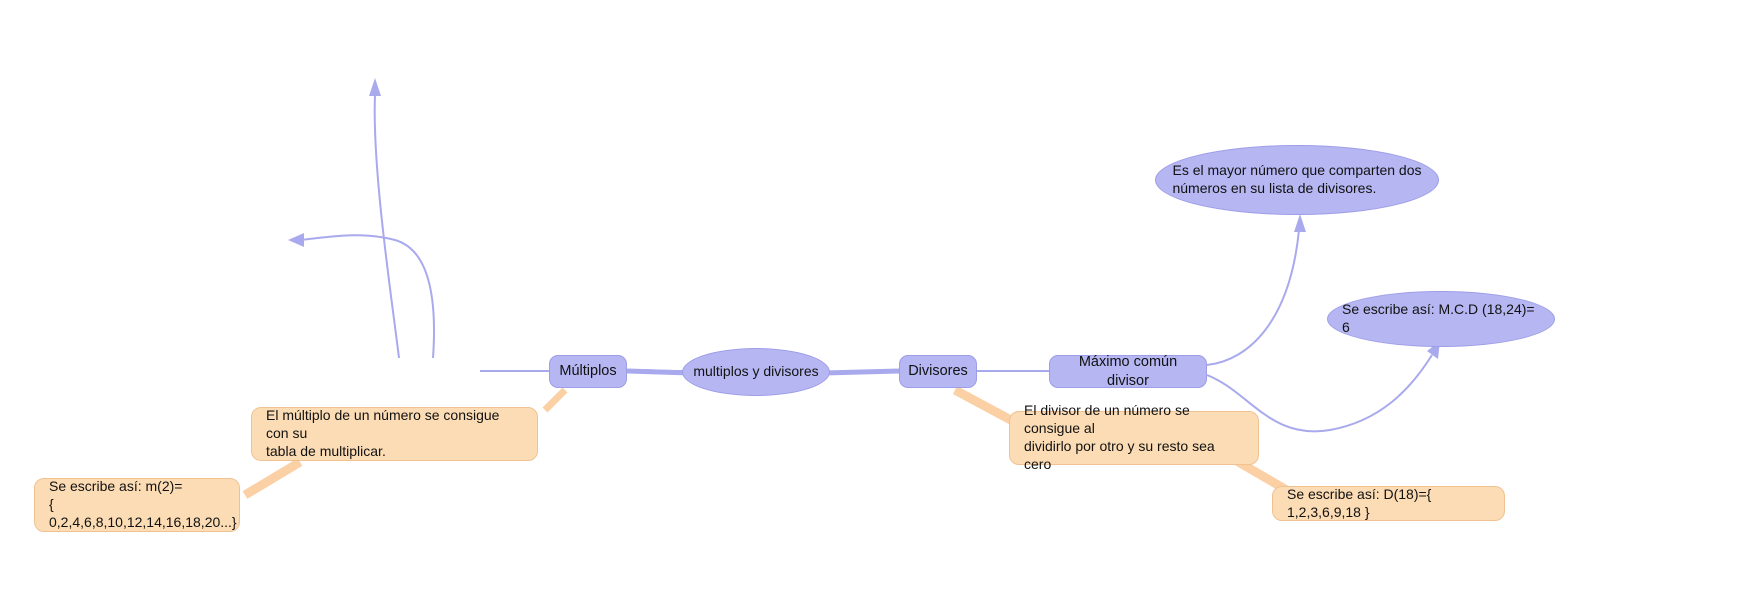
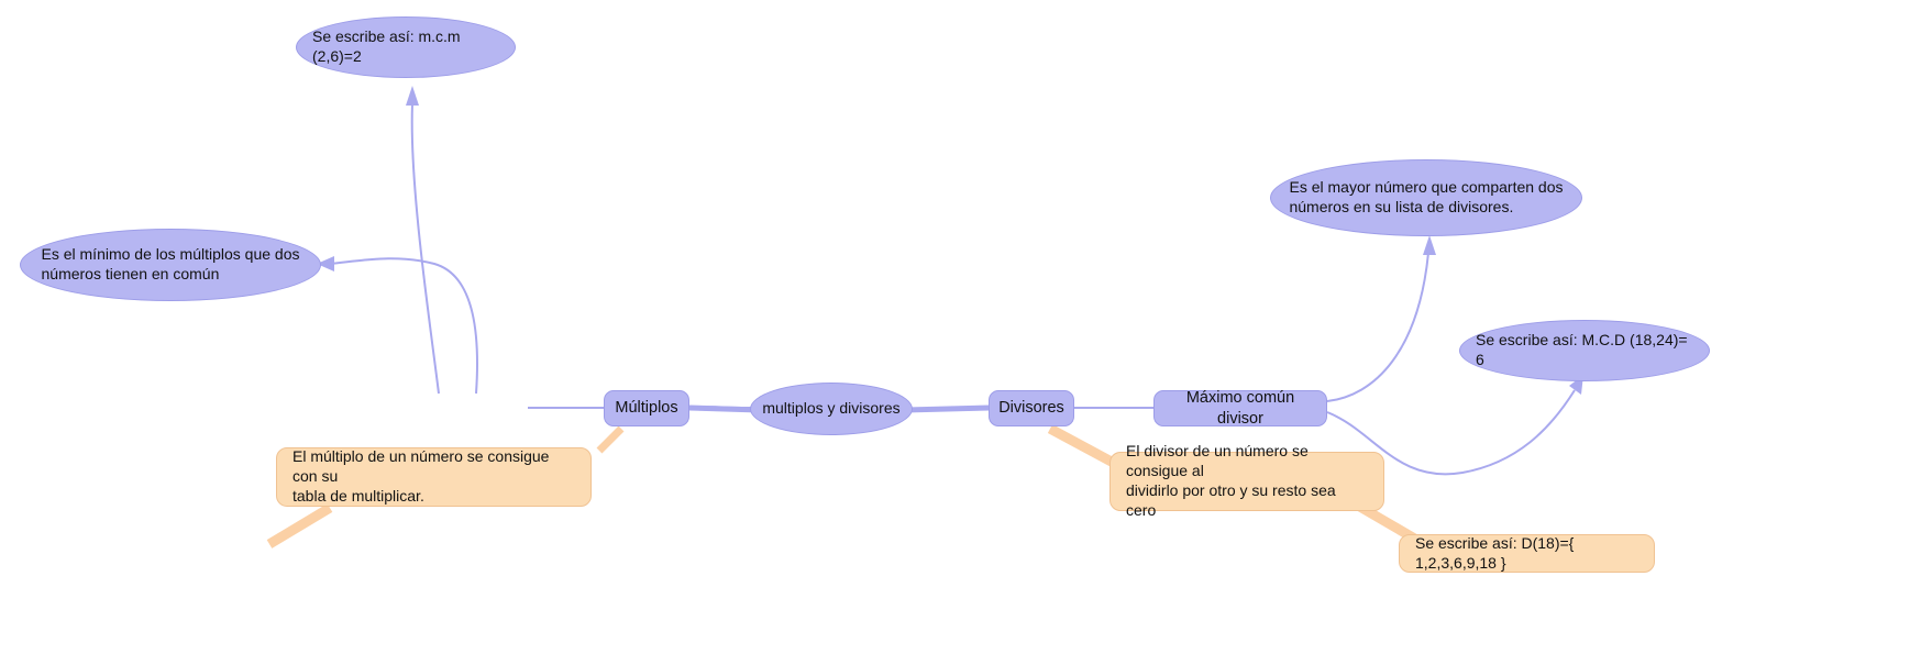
+ Se escribe así: m.c.m (2,6)=2
+ Es el mínimo de los múltiplos que dos
+ números tienen en común
  Es el mayor número que comparten dos
  números en su lista de divisores.
  Se escribe así: M.C.D (18,24)= 6
  multiplos y divisores
  Múltiplos
  Divisores
  Máximo común divisor
  El múltiplo de un número se consigue con su
  tabla de multiplicar.
- Se escribe así: m(2)=
- { 0,2,4,6,8,10,12,14,16,18,20...}
  El divisor de un número se consigue al
  dividirlo por otro y su resto sea cero
  Se escribe así: D(18)={ 1,2,3,6,9,18 }
